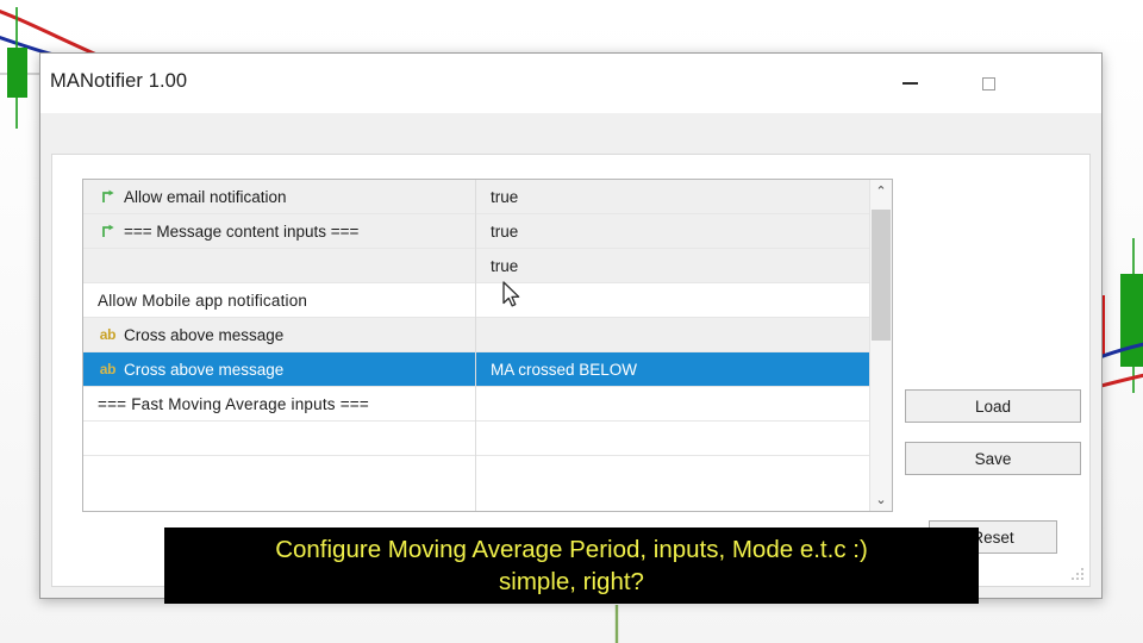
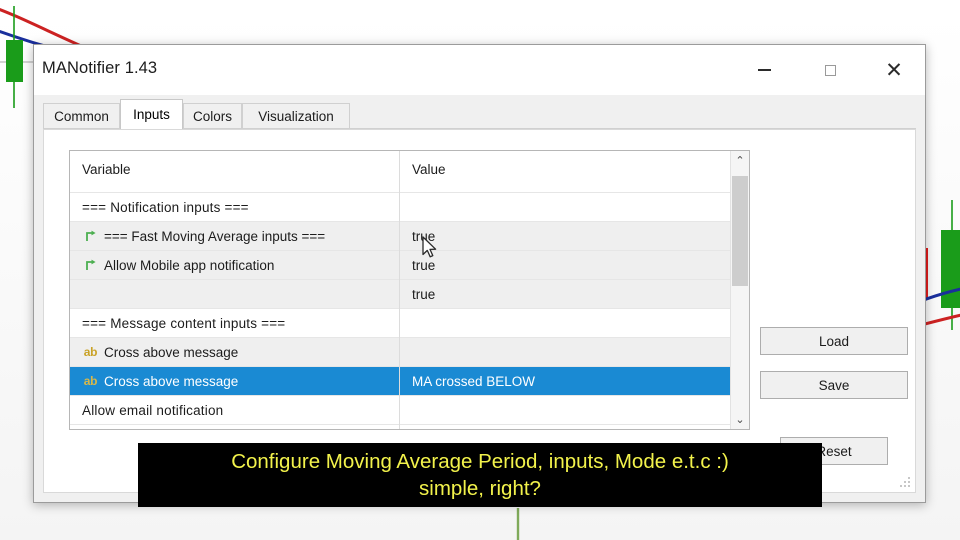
- MANotifier 1.00
+ MANotifier 1.43
+ ✕
+ Common
+ Inputs
+ Colors
+ Visualization
+ Variable
+ Value
+ === Notification inputs ===
- Allow email notification
+ === Fast Moving Average inputs ===
  true
- === Message content inputs ===
+ Allow Mobile app notification
  true
  true
- Allow Mobile app notification
+ === Message content inputs ===
  ab
  Cross above message
  ab
  Cross above message
  MA crossed BELOW
- === Fast Moving Average inputs ===
+ Allow email notification
  ⌃
  ⌄
  Load
  Save
  eset
  Configure Moving Average Period, inputs, Mode e.t.c :)
  simple, right?
